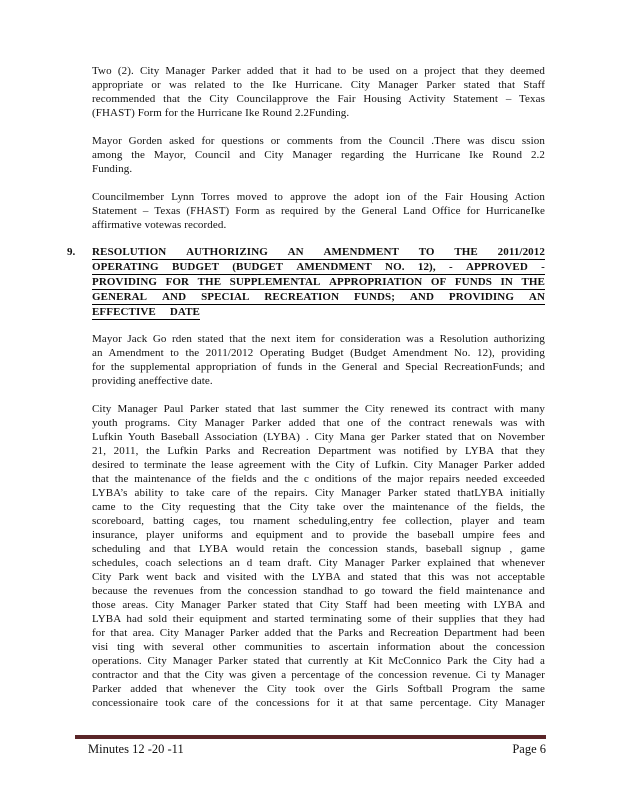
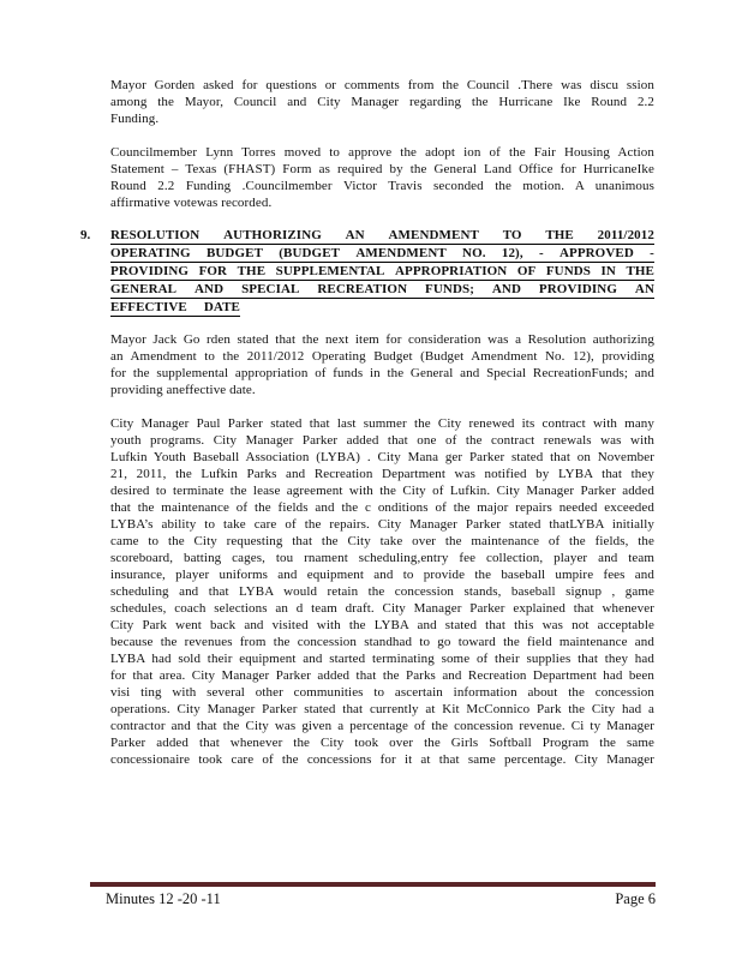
- Two (2). City Manager Parker added that it had to be used on a project that they deemed
- appropriate or was related to the Ike Hurricane. City Manager Parker stated that Staff
- recommended that the City Councilapprove the Fair Housing Activity Statement – Texas
- (FHAST) Form for the Hurricane Ike Round 2.2Funding.
  Mayor Gorden asked for questions or comments from the Council .There was discu ssion
  among the Mayor, Council and City Manager regarding the Hurricane Ike Round 2.2
  Funding.
  Councilmember Lynn Torres moved to approve the adopt ion of the Fair Housing Action
  Statement – Texas (FHAST) Form as required by the General Land Office for HurricaneIke
+ Round 2.2 Funding .Councilmember Victor Travis seconded the motion. A unanimous
  affirmative votewas recorded.
  9.
  RESOLUTION
  AUTHORIZING
  AN
  AMENDMENT
  TO
  THE
  2011/2012
  OPERATING
  BUDGET
  (BUDGET
  AMENDMENT
  NO.
  12),
  -
  APPROVED
  -
  PROVIDING
  FOR
  THE
  SUPPLEMENTAL
  APPROPRIATION
  OF
  FUNDS
  IN
  THE
  GENERAL
  AND
  SPECIAL
  RECREATION
  FUNDS;
  AND
  PROVIDING
  AN
  EFFECTIVE
  DATE
  Mayor Jack Go rden stated that the next item for consideration was a Resolution authorizing
  an Amendment to the 2011/2012 Operating Budget (Budget Amendment No. 12), providing
  for the supplemental appropriation of funds in the General and Special RecreationFunds; and
  providing aneffective date.
  City Manager Paul Parker stated that last summer the City renewed its contract with many
  youth programs. City Manager Parker added that one of the contract renewals was with
  Lufkin Youth Baseball Association (LYBA) . City Mana ger Parker stated that on November
  21, 2011, the Lufkin Parks and Recreation Department was notified by LYBA that they
  desired to terminate the lease agreement with the City of Lufkin. City Manager Parker added
  that the maintenance of the fields and the c onditions of the major repairs needed exceeded
  LYBA’s ability to take care of the repairs. City Manager Parker stated thatLYBA initially
  came to the City requesting that the City take over the maintenance of the fields, the
  scoreboard, batting cages, tou rnament scheduling,entry fee collection, player and team
  insurance, player uniforms and equipment and to provide the baseball umpire fees and
  scheduling and that LYBA would retain the concession stands, baseball signup , game
  schedules, coach selections an d team draft. City Manager Parker explained that whenever
  City Park went back and visited with the LYBA and stated that this was not acceptable
  because the revenues from the concession standhad to go toward the field maintenance and
- those areas. City Manager Parker stated that City Staff had been meeting with LYBA and
  LYBA had sold their equipment and started terminating some of their supplies that they had
  for that area. City Manager Parker added that the Parks and Recreation Department had been
  visi ting with several other communities to ascertain information about the concession
  operations. City Manager Parker stated that currently at Kit McConnico Park the City had a
  contractor and that the City was given a percentage of the concession revenue. Ci ty Manager
  Parker added that whenever the City took over the Girls Softball Program the same
  concessionaire took care of the concessions for it at that same percentage. City Manager
  Minutes 12 -20 -11
  Page 6
